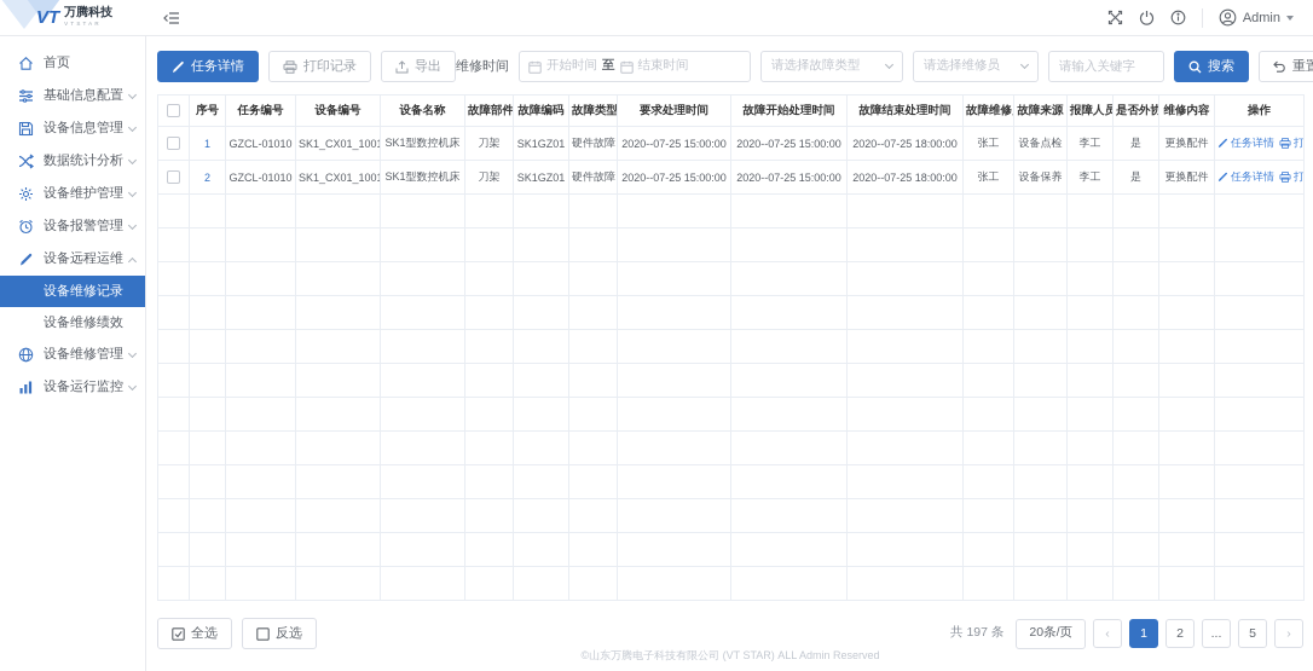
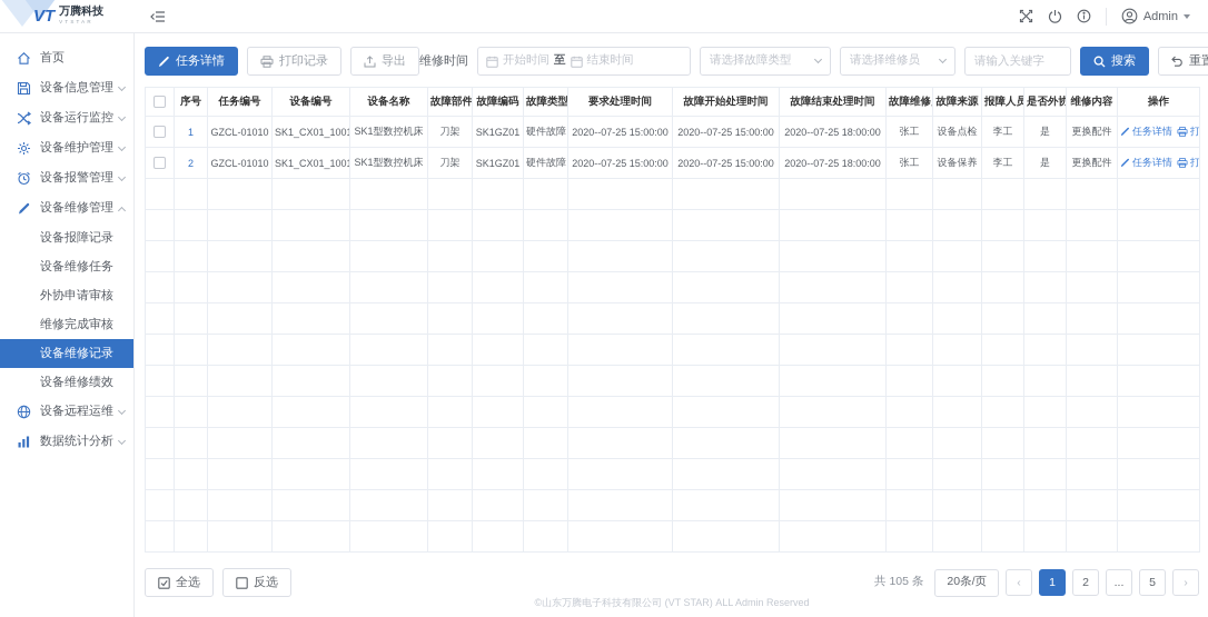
  VT
  万腾科技
  Admin
  首页
- 基础信息配置
  设备信息管理
- 数据统计分析
+ 设备运行监控
  设备维护管理
  设备报警管理
- 设备远程运维
+ 设备维修管理
+ 设备报障记录
+ 设备维修任务
+ 外协申请审核
+ 维修完成审核
  设备维修记录
  设备维修绩效
- 设备维修管理
+ 设备远程运维
- 设备运行监控
+ 数据统计分析
  任务详情
  打印记录
  导出
  维修时间
  开始时间
  至
  结束时间
  请选择故障类型
  请选择维修员
  请输入关键字
  搜索
  	序号	任务编号	设备编号	设备名称	故障部件	故障编码	故障类型	要求处理时间	故障开始处理时间	故障结束处理时间	故障维修	故障来源	报障人员	是否外协	维修内容	操作
  	1	GZCL-01010	SK1_CX01_1001	SK1型数控机床	刀架	SK1GZ01	硬件故障	2020--07-25 15:00:00	2020--07-25 15:00:00	2020--07-25 18:00:00	张工	设备点检	李工	是	更换配件	任务详情 打
  	2	GZCL-01010	SK1_CX01_1001	SK1型数控机床	刀架	SK1GZ01	硬件故障	2020--07-25 15:00:00	2020--07-25 15:00:00	2020--07-25 18:00:00	张工	设备保养	李工	是	更换配件	任务详情 打
  全选
  反选
- 共 197 条
+ 共 105 条
  20条/页
  ‹
  1
  2
  ...
  5
  ›
  ©山东万腾电子科技有限公司 (VT STAR) ALL Admin Reserved
